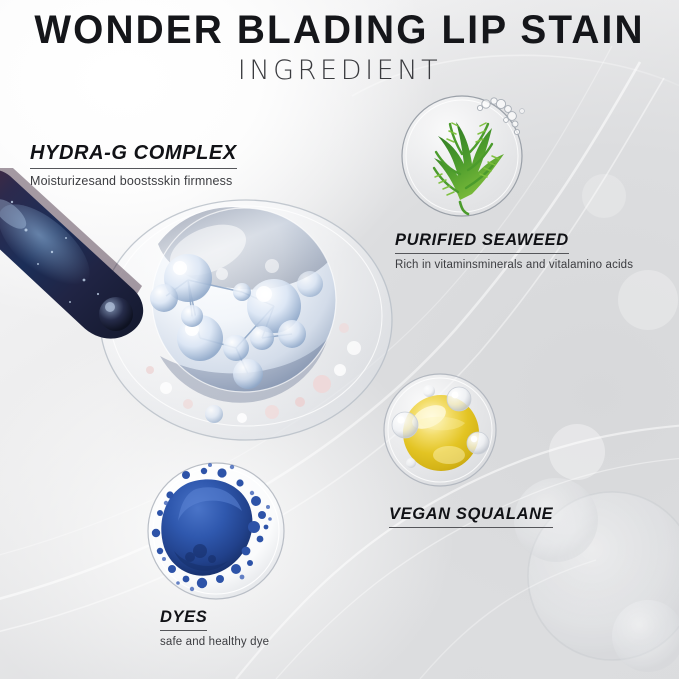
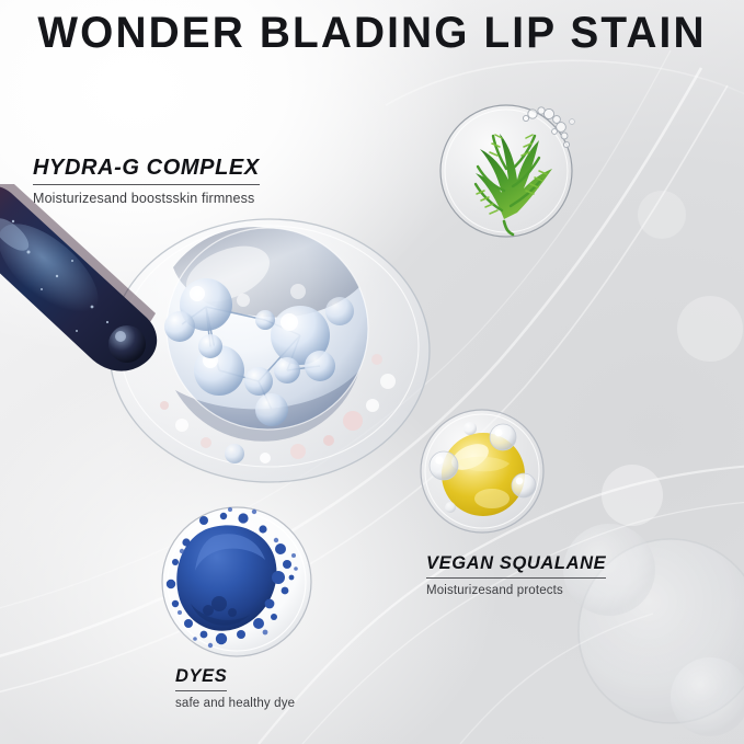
  WONDER BLADING LIP STAIN
- INGREDIENT
  HYDRA-G COMPLEX
  Moisturizesand boostsskin firmness
- PURIFIED SEAWEED
- Rich in vitaminsminerals and vitalamino acids
  VEGAN SQUALANE
+ Moisturizesand protects
  DYES
  safe and healthy dye
